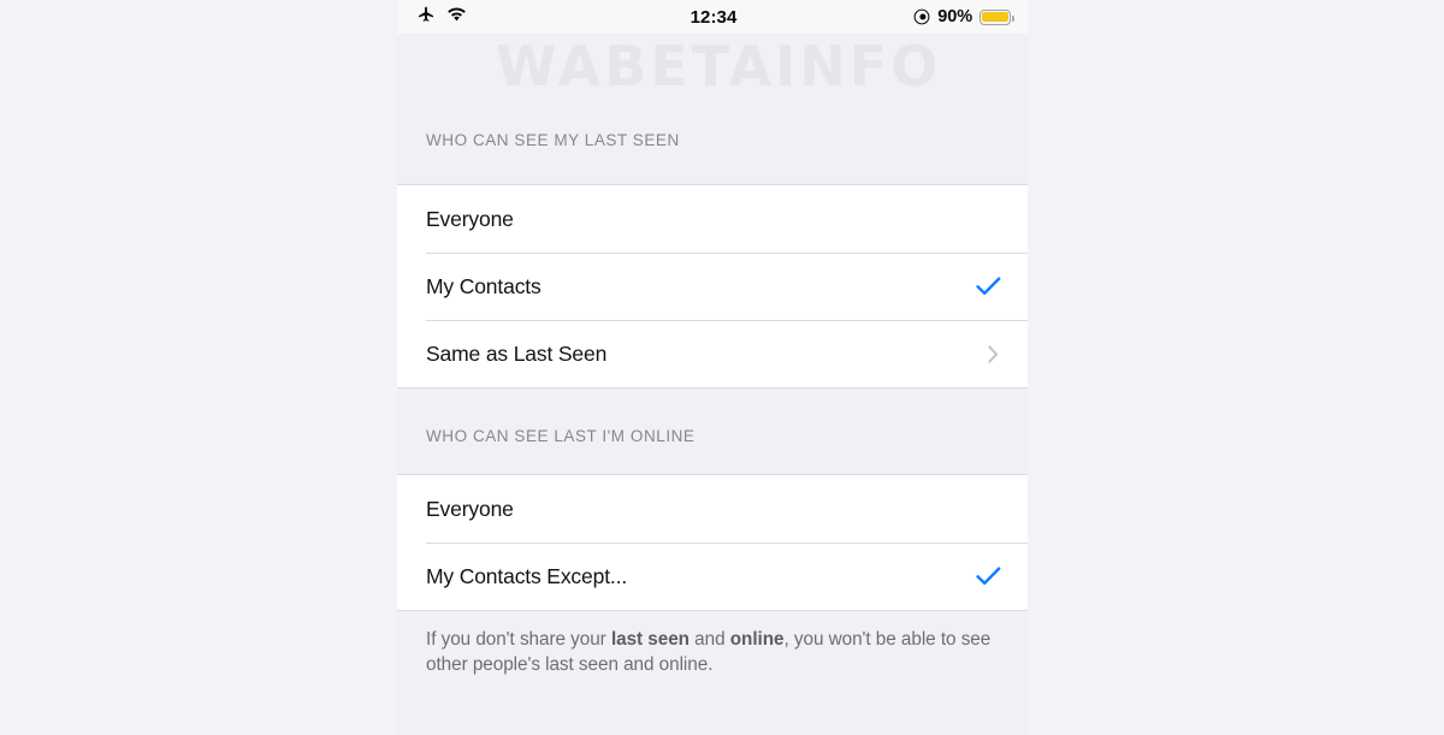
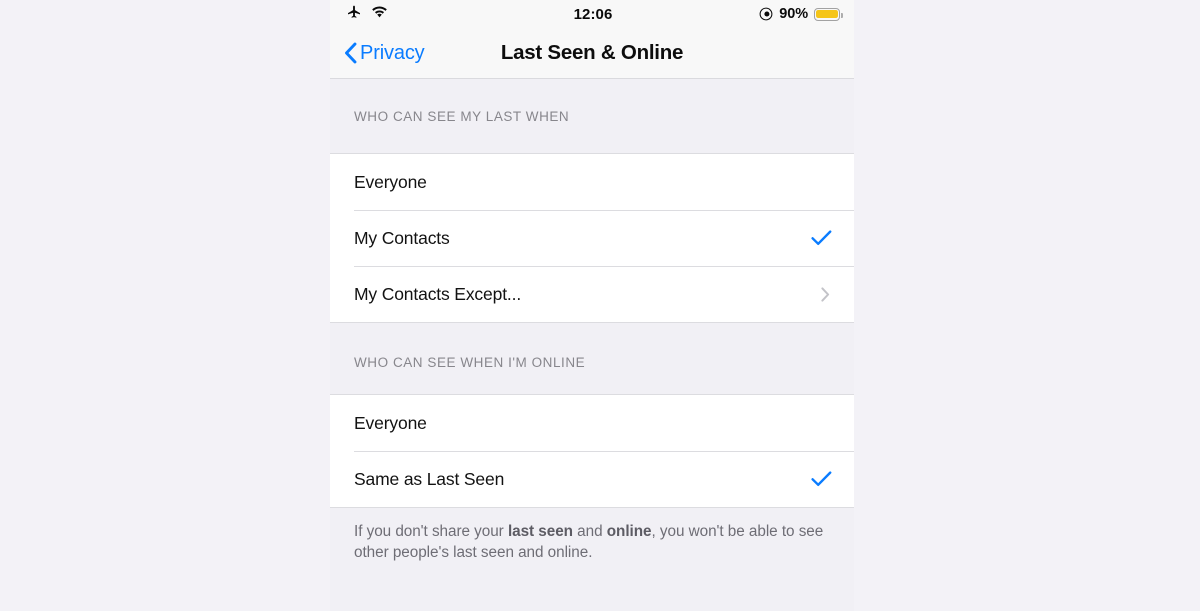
- 12:34
+ 12:06
  90%
+ Privacy
+ Last Seen & Online
- WHO CAN SEE MY LAST SEEN
+ WHO CAN SEE MY LAST WHEN
  Everyone
  My Contacts
- Same as Last Seen
+ My Contacts Except...
- WHO CAN SEE LAST I'M ONLINE
+ WHO CAN SEE WHEN I'M ONLINE
  Everyone
- My Contacts Except...
+ Same as Last Seen
  If you don't share your last seen and online, you won't be able to see other people's last seen and online.
